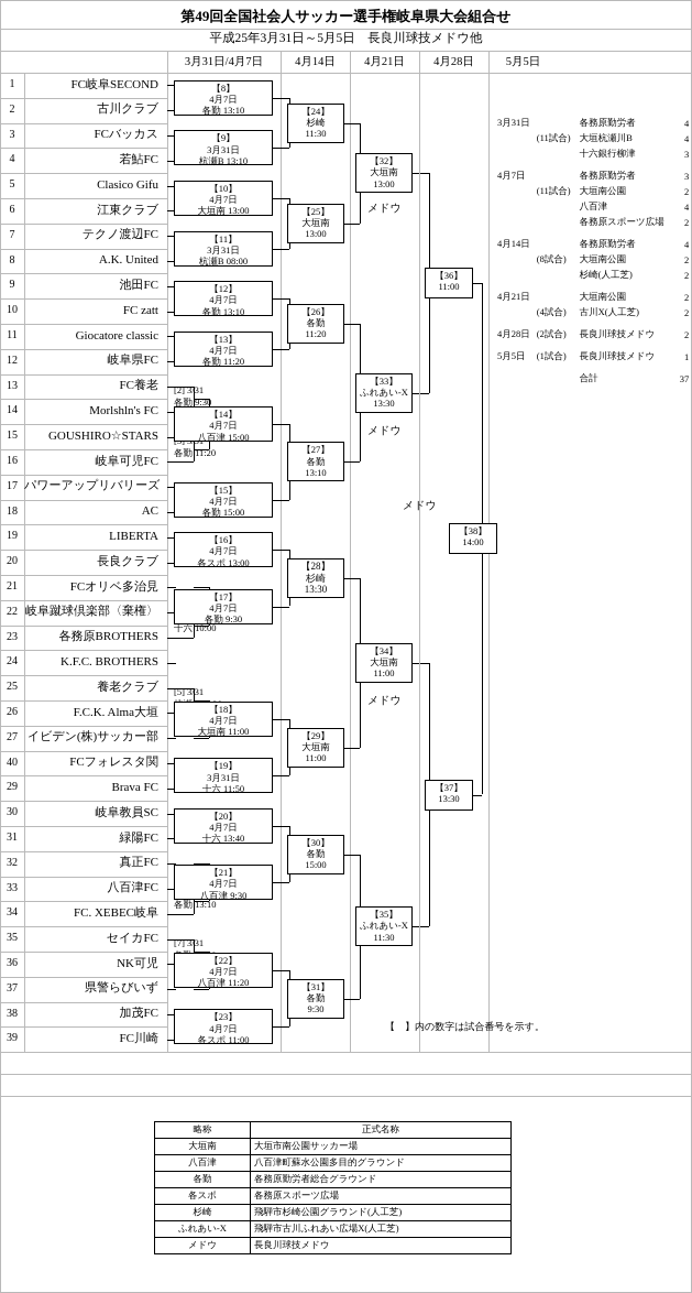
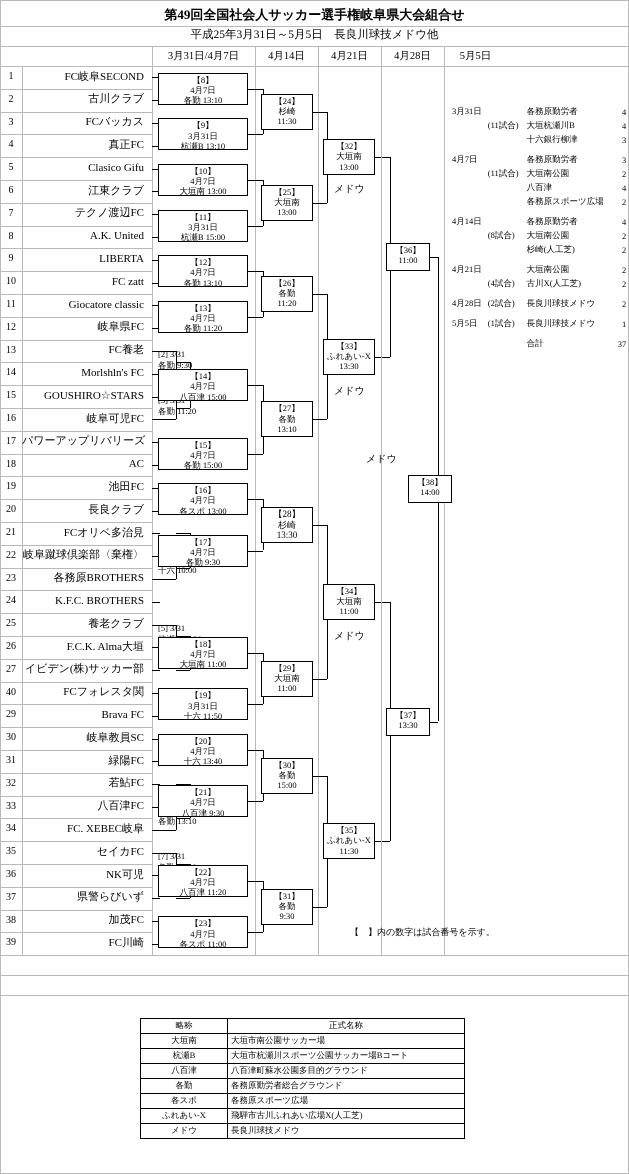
  第49回全国社会人サッカー選手権岐阜県大会組合せ
  平成25年3月31日～5月5日 長良川球技メドウ他
  3月31日/4月7日
  4月14日
  4月21日
  4月28日
  5月5日
  1
  FC岐阜SECOND
  2
  古川クラブ
  3
  FCバッカス
  4
- 若鮎FC
+ 真正FC
  5
  Clasico Gifu
  6
  江東クラブ
  7
  テクノ渡辺FC
  8
  A.K. United
  9
- 池田FC
+ LIBERTA
  10
  FC zatt
  11
  Giocatore classic
  12
  岐阜県FC
  13
  FC養老
  14
  Morlshln's FC
  15
  GOUSHIRO☆STARS
  16
  岐阜可児FC
  17
  パワーアップリバリーズ
  18
  AC
  19
- LIBERTA
+ 池田FC
  20
  長良クラブ
  21
  FCオリベ多治見
  22
  岐阜蹴球倶楽部〈棄権〉
  23
  各務原BROTHERS
  24
  K.F.C. BROTHERS
  25
  養老クラブ
  26
  F.C.K. Alma大垣
  27
  イビデン(株)サッカー部
  40
  FCフォレスタ関
  29
  Brava FC
  30
  岐阜教員SC
  31
  緑陽FC
  32
- 真正FC
+ 若鮎FC
  33
  八百津FC
  34
  FC. XEBEC岐阜
  35
  セイカFC
  36
  NK可児
  37
  県警らびいず
  38
  加茂FC
  39
  FC川崎
  [2] 3/31
  各勤 9:3
  各勤 11:20
  十六 10:00
  [5] 3/31
  各勤 13:10
  [7] 3/31
  【8】
  4月7日
  各勤 13:10
  【9】
  3月31日
  杭瀬B 13:10
  【10】
  4月7日
  大垣南 13:00
  【11】
  3月31日
- 杭瀬B 08:00
+ 杭瀬B 15:00
  【12】
  4月7日
  各勤 13:10
  【13】
  4月7日
  各勤 11:20
  【14】
  4月7日
  八百津 15:00
  【15】
  4月7日
  各勤 15:00
  【16】
  4月7日
  各スポ 13:00
  【17】
  4月7日
  各勤 9:30
  【18】
  4月7日
  大垣南 11:00
  【19】
  3月31日
  十六 11:50
  【20】
  4月7日
  十六 13:40
  【21】
  4月7日
  八百津 9:30
  【22】
  4月7日
  八百津 11:20
  【23】
  4月7日
  各スポ 11:00
  【24】
  杉崎
  11:30
  【25】
  大垣南
  13:00
  【26】
  各勤
  11:20
  【27】
  各勤
  13:10
  【28】
  杉崎
  13:30
  【29】
  大垣南
  11:00
  【30】
  各勤
  15:00
  【31】
  各勤
  9:30
  【32】
  大垣南
  13:00
  【33】
  ふれあい-X
  13:30
  【34】
  大垣南
  11:00
  【35】
  ふれあい-X
  11:30
  【36】
  11:00
  【37】
  13:30
  【38】
  14:00
  メドウ
  メドウ
  メドウ
  メドウ
  3月31日		各務原勤労者	4
  	(11試合)	大垣杭瀬川B	4
  		十六銀行柳津	3
  4月7日		各務原勤労者	3
  	(11試合)	大垣南公園	2
  		八百津	4
  		各務原スポーツ広場	2
  4月14日		各務原勤労者	4
  	(8試合)	大垣南公園	2
  		杉崎(人工芝)	2
  4月21日		大垣南公園	2
  	(4試合)	古川X(人工芝)	2
  4月28日	(2試合)	長良川球技メドウ	2
  5月5日	(1試合)	長良川球技メドウ	1
  		合計	37
  【 】内の数字は試合番号を示す。
  略称	正式名称
  大垣南	大垣市南公園サッカー場
+ 杭瀬B	大垣市杭瀬川スポーツ公園サッカー場Bコート
  八百津	八百津町蘇水公園多目的グラウンド
  各勤	各務原勤労者総合グラウンド
  各スポ	各務原スポーツ広場
- 杉崎	飛騨市杉崎公園グラウンド(人工芝)
  ふれあい-X	飛騨市古川ふれあい広場X(人工芝)
  メドウ	長良川球技メドウ
